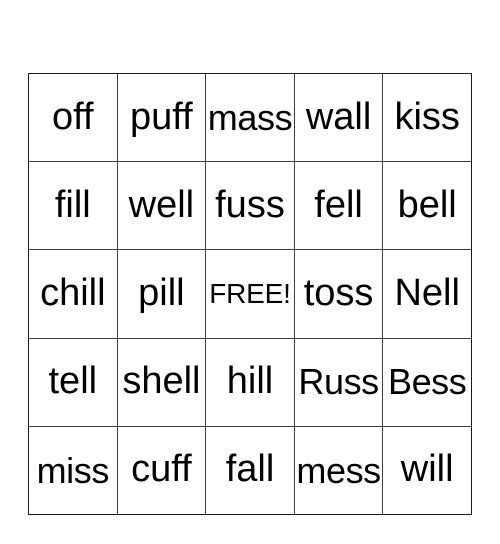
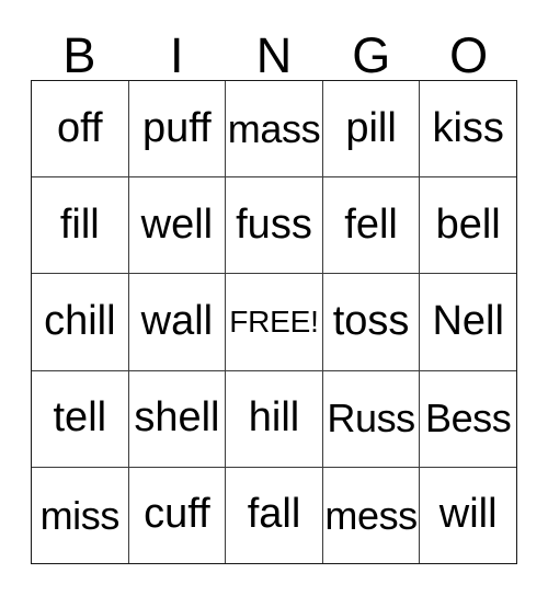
+ B
+ I
+ N
+ G
+ O
  off
  puff
  mass
- wall
+ pill
  kiss
  fill
  well
  fuss
  fell
  bell
  chill
- pill
+ wall
  FREE!
  toss
  Nell
  tell
  shell
  hill
  Russ
  Bess
  miss
  cuff
  fall
  mess
  will
